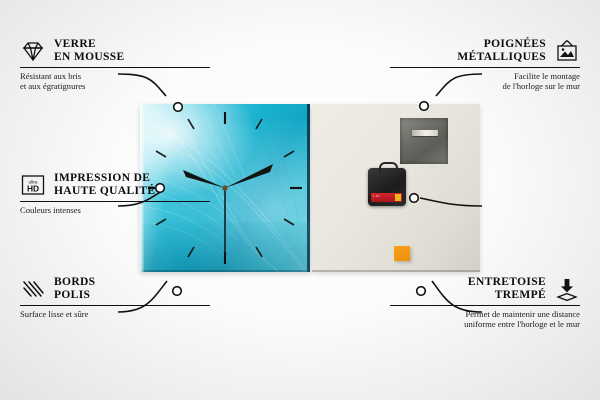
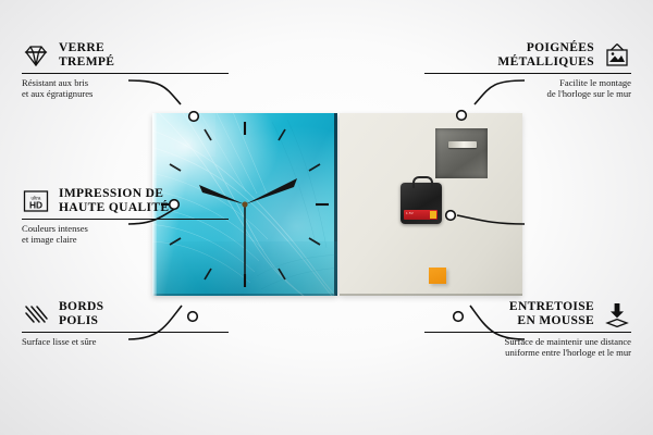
  VERRE
- EN MOUSSE
+ TREMPÉ
  Résistant aux bris
  et aux égratignures
  HD
  IMPRESSION DE
  HAUTE QUALITÉ
  Couleurs intenses
+ et image claire
  BORDS
  POLIS
  Surface lisse et sûre
  POIGNÉES
  MÉTALLIQUES
  Facilite le montage
  de l'horloge sur le mur
  ENTRETOISE
- TREMPÉ
+ EN MOUSSE
- Permet de maintenir une distance
+ Surface de maintenir une distance
  uniforme entre l'horloge et le mur
